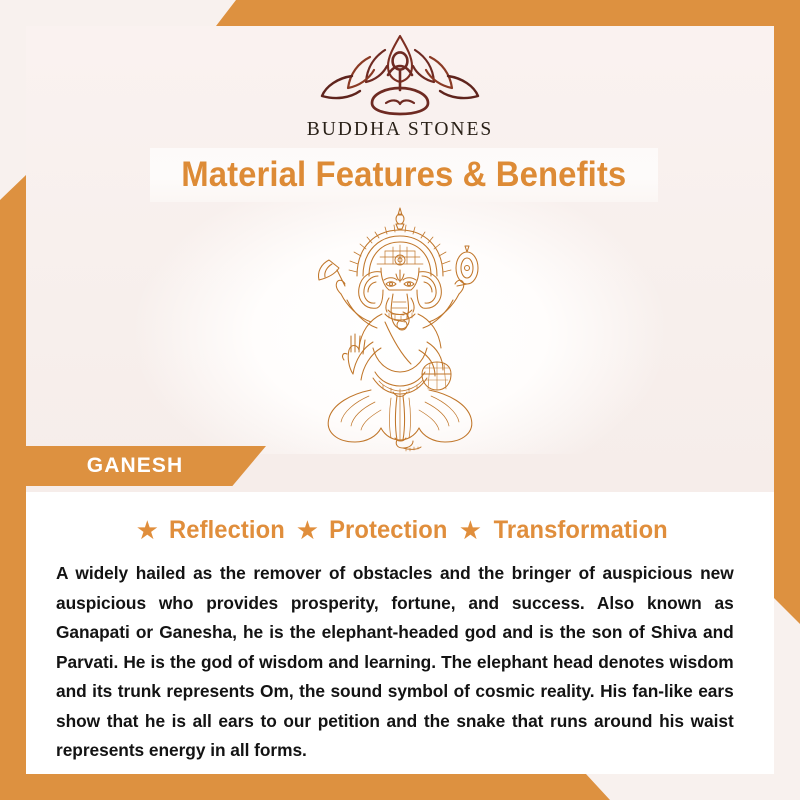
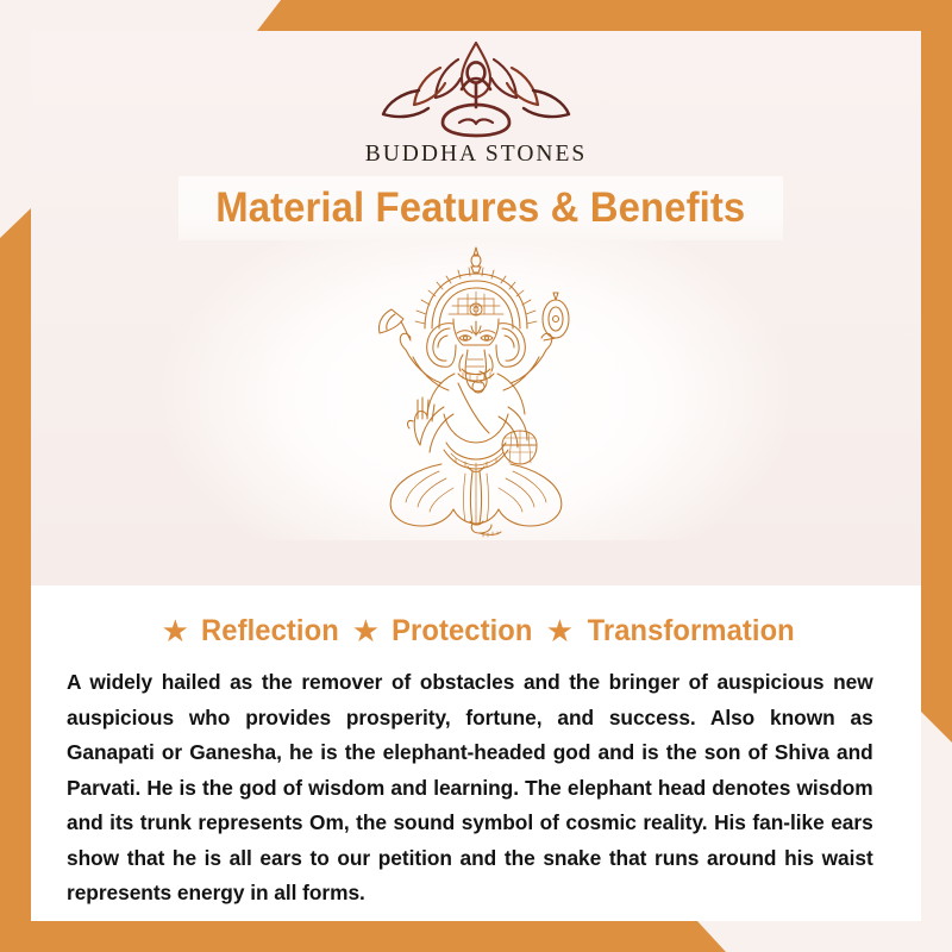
  BUDDHA STONES
  Material Features & Benefits
- GANESH
  ★
  Reflection
  ★
  Protection
  ★
  Transformation
  A widely hailed as the remover of obstacles and the bringer of auspicious new auspicious who provides prosperity, fortune, and success. Also known as Ganapati or Ganesha, he is the elephant-headed god and is the son of Shiva and Parvati. He is the god of wisdom and learning. The elephant head denotes wisdom and its trunk represents Om, the sound symbol of cosmic reality. His fan-like ears show that he is all ears to our petition and the snake that runs around his waist represents energy in all forms.
